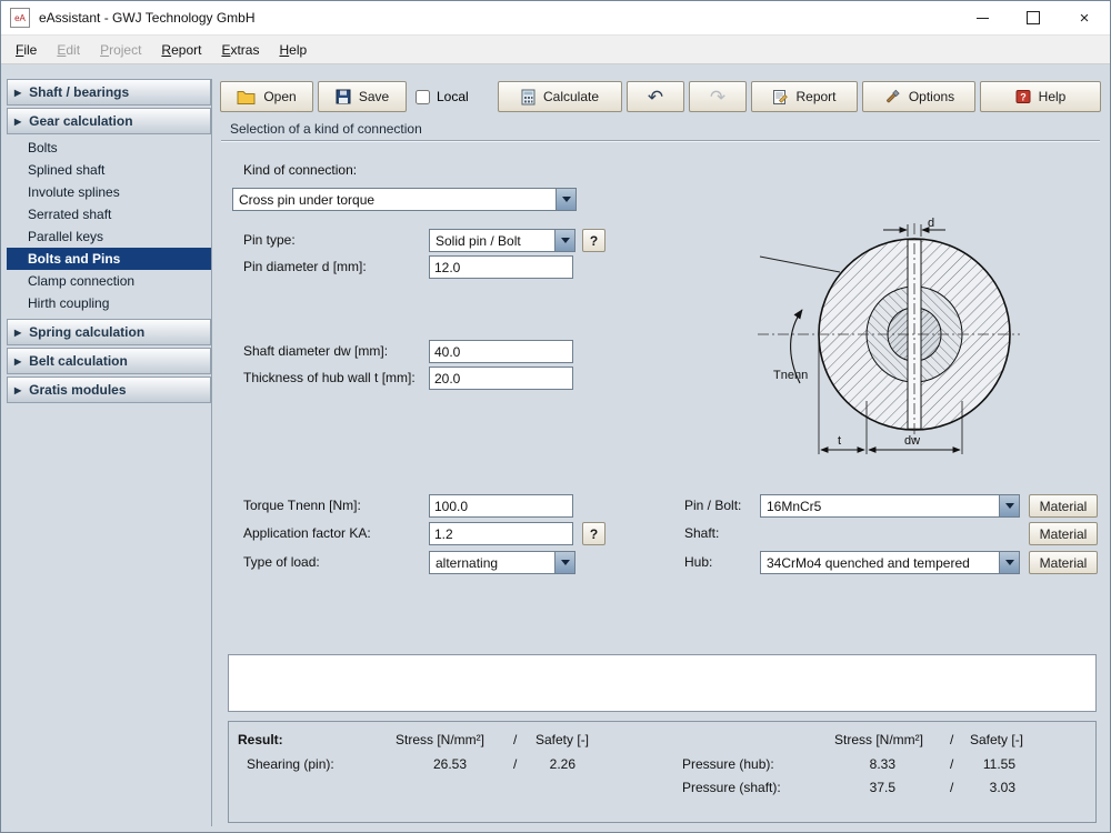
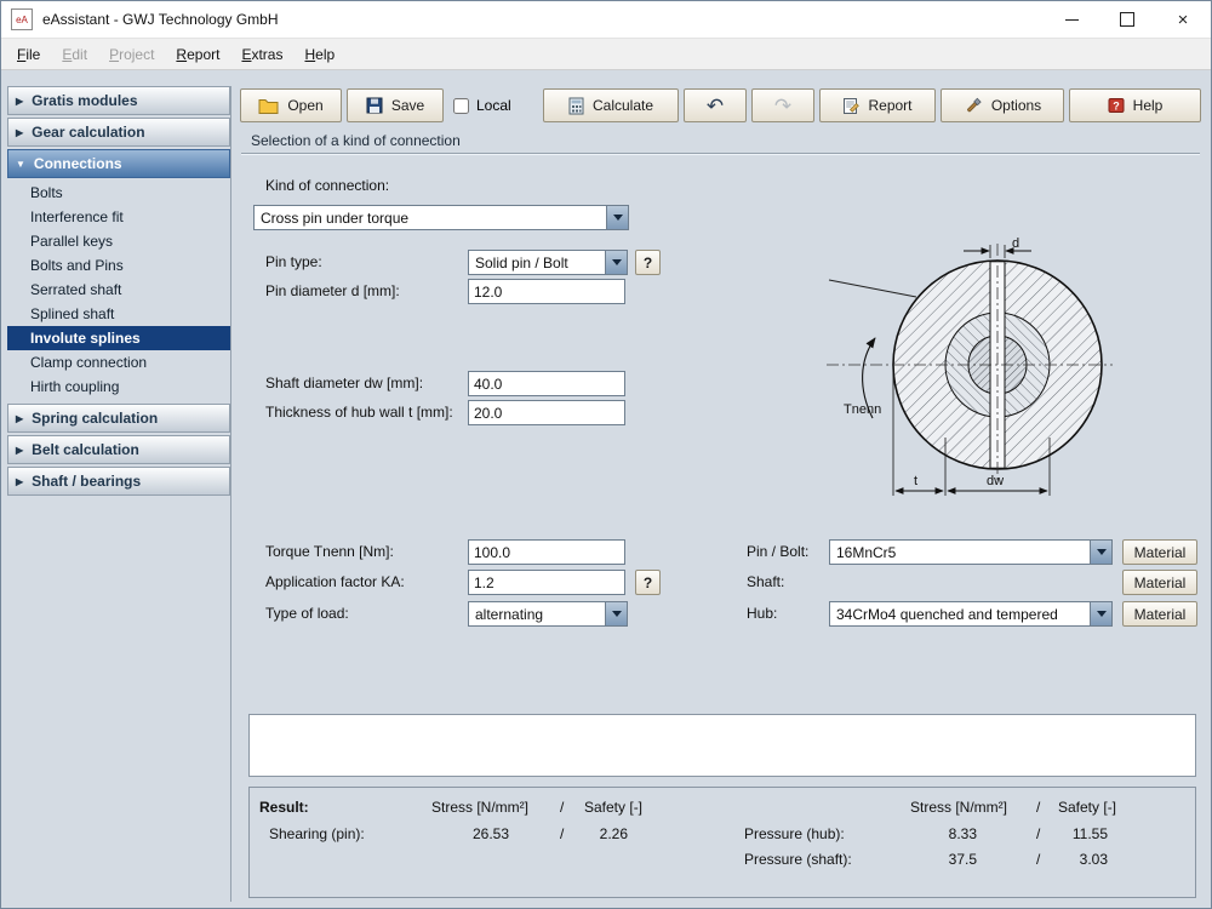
  eA
  eAssistant - GWJ Technology GmbH
  ×
  File
  Edit
  Project
  Report
  Extras
  Help
  ▶
- Shaft / bearings
+ Gratis modules
  ▶
  Gear calculation
+ ▼
+ Connections
  Bolts
+ Interference fit
- Splined shaft
+ Parallel keys
- Involute splines
+ Bolts and Pins
  Serrated shaft
- Parallel keys
+ Splined shaft
- Bolts and Pins
+ Involute splines
  Clamp connection
  Hirth coupling
  ▶
  Spring calculation
  ▶
  Belt calculation
  ▶
- Gratis modules
+ Shaft / bearings
  Open
  Save
  Local
  Calculate
  ↶
  ↷
  Report
  Options
  ?
  Help
  Selection of a kind of connection
  Kind of connection:
  Cross pin under torque
  Pin type:
  Solid pin / Bolt
  ?
  Pin diameter d [mm]:
  12.0
  Shaft diameter dw [mm]:
  40.0
  Thickness of hub wall t [mm]:
  20.0
  d
  t
  dw
  Tnenn
  Torque Tnenn [Nm]:
  100.0
  Application factor KA:
  1.2
  ?
  Type of load:
  alternating
  Pin / Bolt:
  16MnCr5
  Material
  Shaft:
  Material
  Hub:
  34CrMo4 quenched and tempered
  Material
  Result:
  Stress [N/mm²]
  /
  Safety [-]
  Stress [N/mm²]
  /
  Safety [-]
  Shearing (pin):
  26.53
  /
  2.26
  Pressure (hub):
  8.33
  /
  11.55
  Pressure (shaft):
  37.5
  /
  3.03
